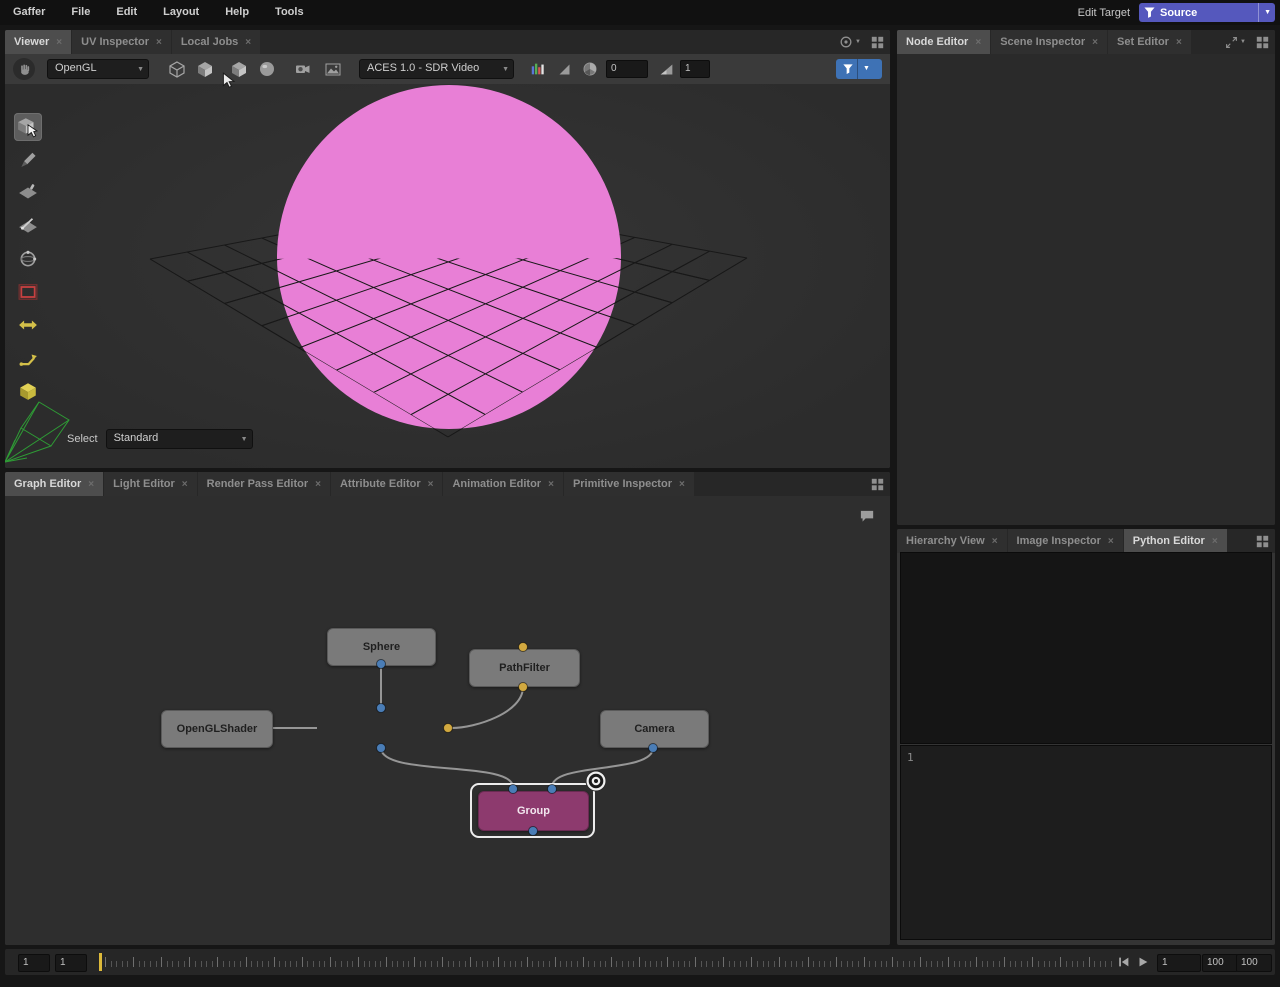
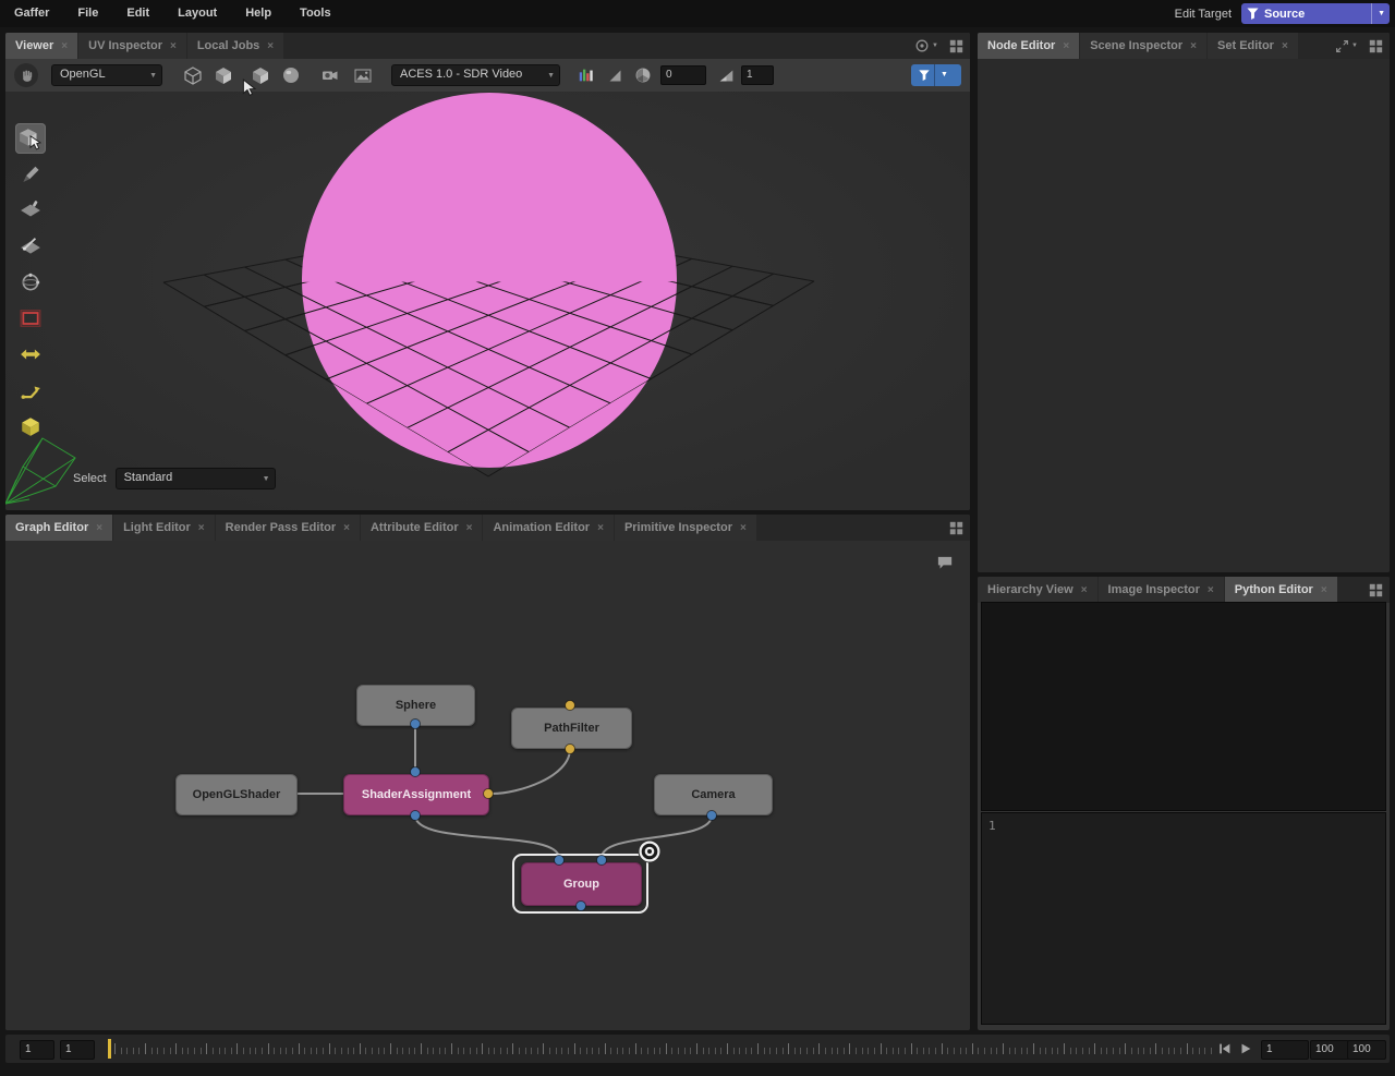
  Gaffer
  File
  Edit
  Layout
  Help
  Tools
  Edit Target
  Source
  Viewer
  UV Inspector
  Local Jobs
  OpenGL
  ACES 1.0 - SDR Video
  0
  1
  Select
  Standard
  Graph Editor
  Light Editor
  Render Pass Editor
  Attribute Editor
  Animation Editor
  Primitive Inspector
  Sphere
  PathFilter
  OpenGLShader
+ ShaderAssignment
  Camera
  Group
  Node Editor
  Scene Inspector
  Set Editor
  Hierarchy View
  Image Inspector
  Python Editor
  1
  1
  1
  1
  100
  100
